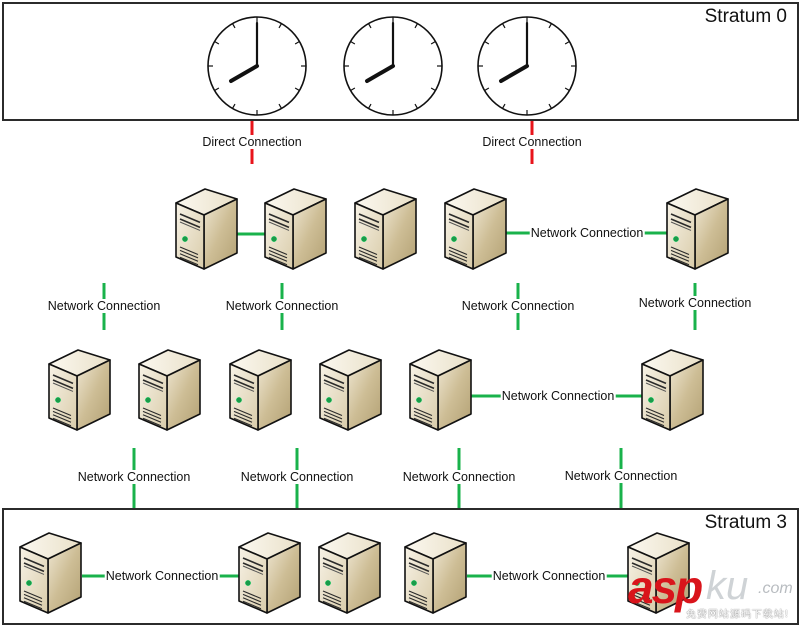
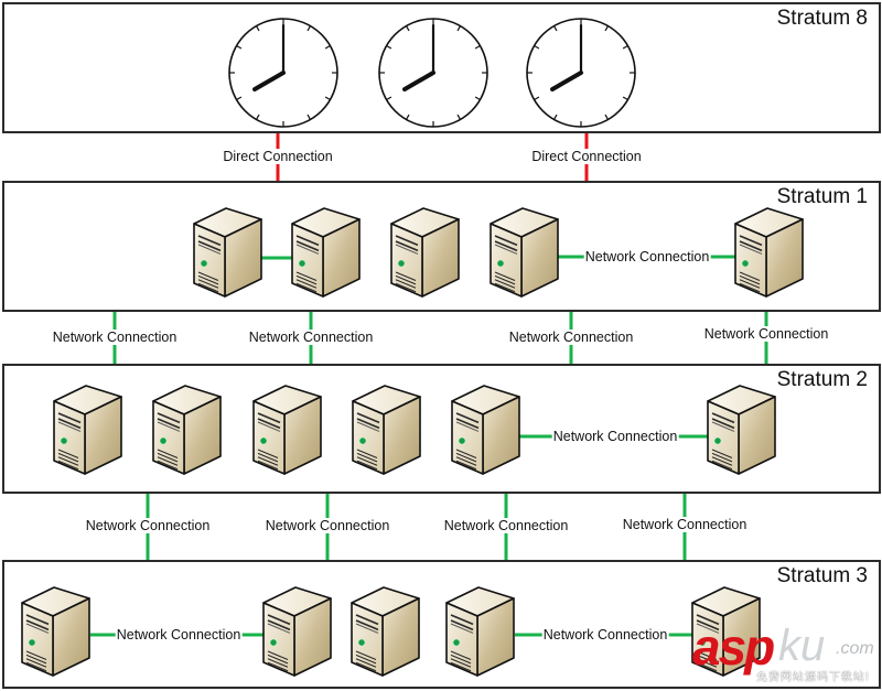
- Stratum 0
+ Stratum 8
+ Stratum 1
+ Stratum 2
  Stratum 3
  Direct Connection
  Direct Connection
  Network Connection
  Network Connection
  Network Connection
  Network Connection
  Network Connection
  Network Connection
  Network Connection
  Network Connection
  Network Connection
  Network Connection
  Network Connection
  Network Connection
  ku
  asp
  .com
  免费网站源码下载站!
